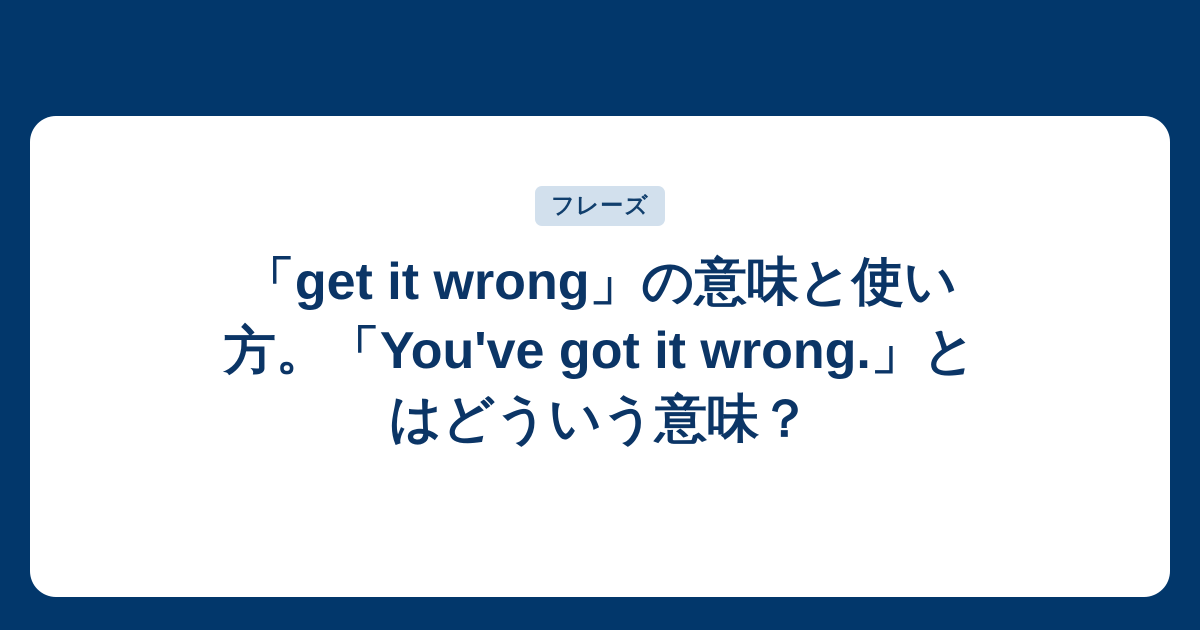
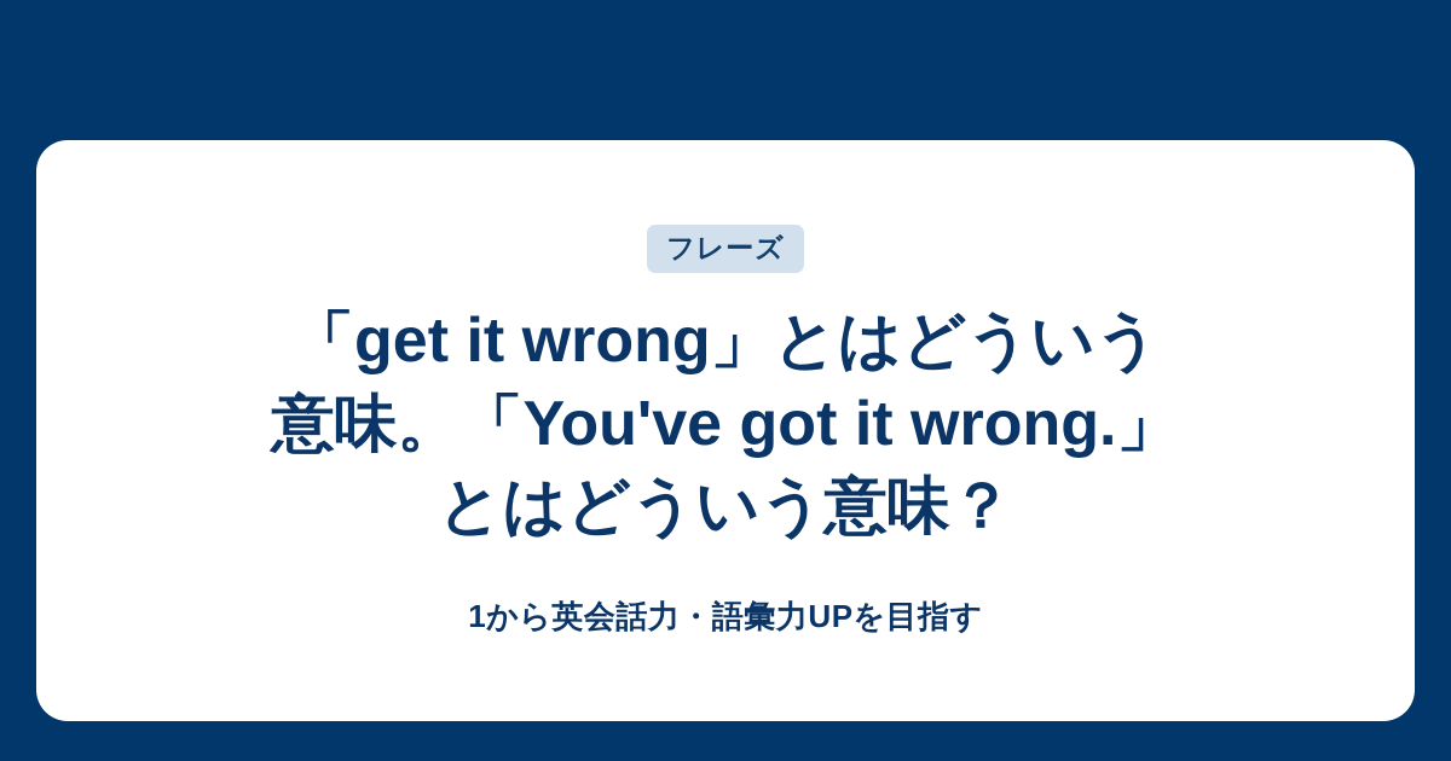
  フレーズ
- 「get it wrong」の意味と使い方。「You've got it wrong.」とはどういう意味？
+ 「get it wrong」とはどういう意味。「You've got it wrong.」とはどういう意味？
+ 1から英会話力・語彙力UPを目指す
